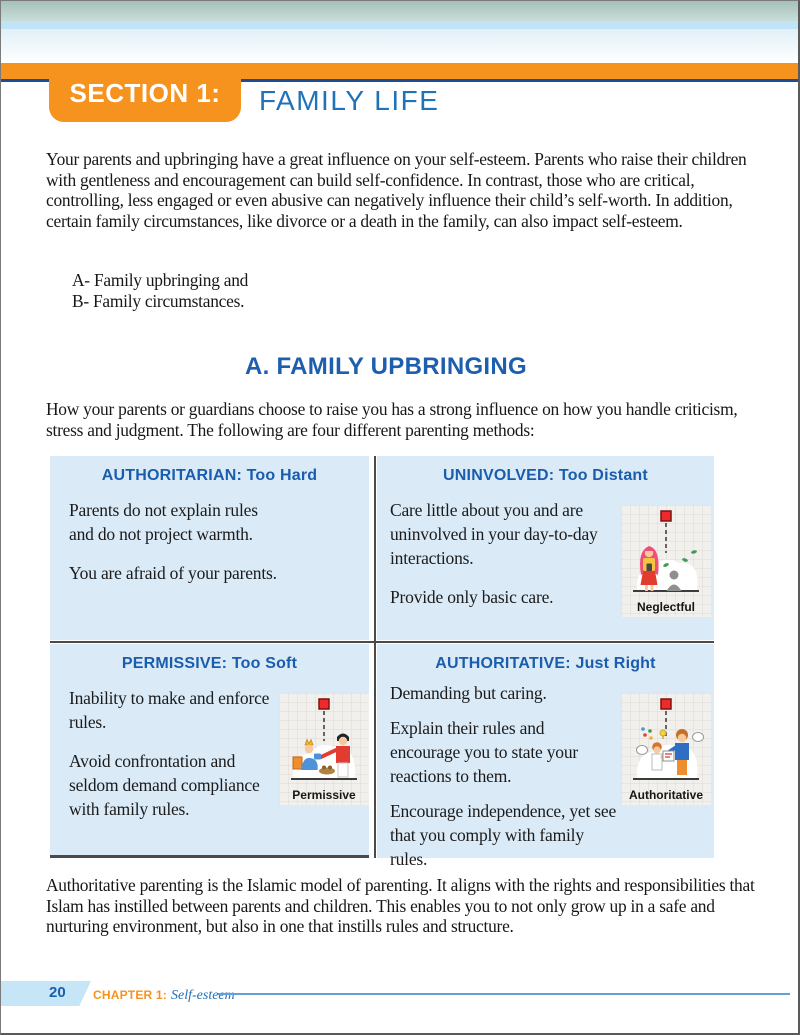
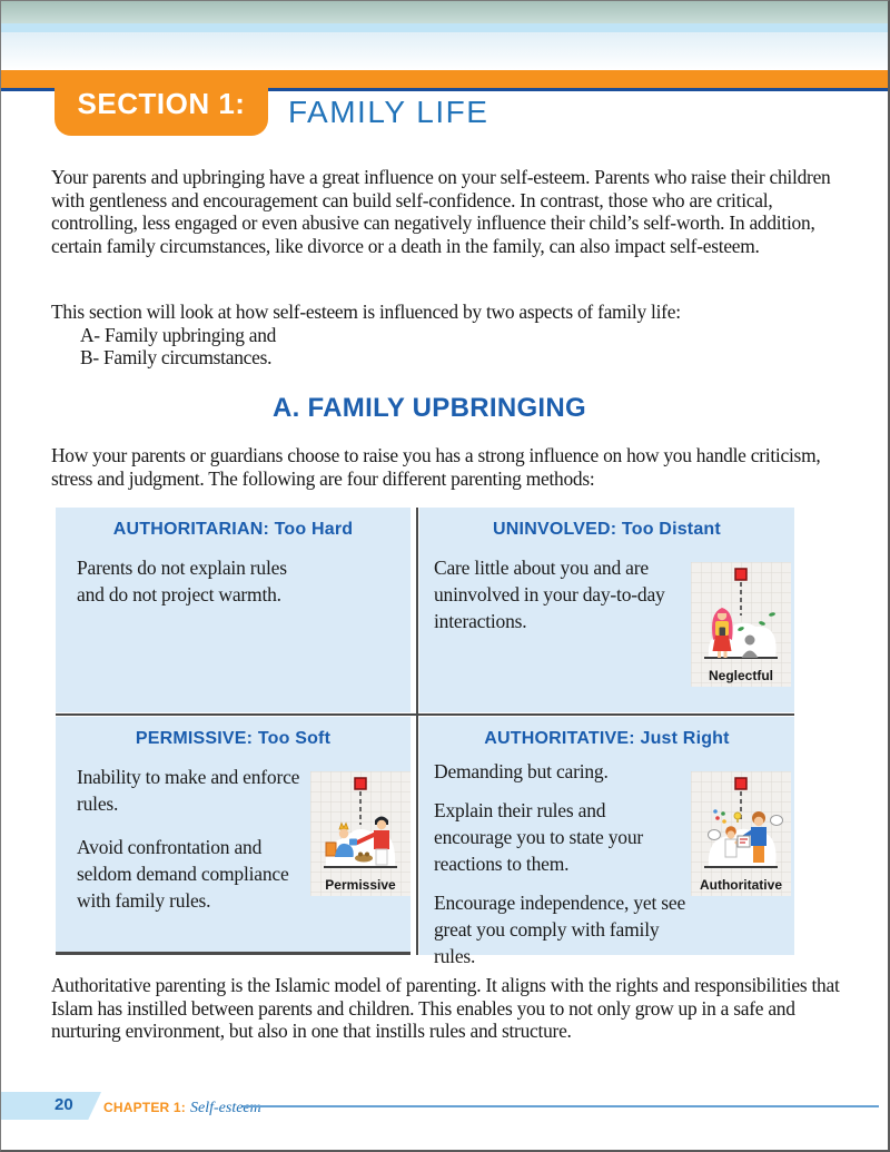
  SECTION 1:
  FAMILY LIFE
  Your parents and upbringing have a great influence on your self-esteem. Parents who raise their children with gentleness and encouragement can build self-confidence. In contrast, those who are critical, controlling, less engaged or even abusive can negatively influence their child’s self-worth. In addition, certain family circumstances, like divorce or a death in the family, can also impact self-esteem.
+ This section will look at how self-esteem is influenced by two aspects of family life:
  A- Family upbringing and
  B- Family circumstances.
  A. FAMILY UPBRINGING
  How your parents or guardians choose to raise you has a strong influence on how you handle criticism, stress and judgment. The following are four different parenting methods:
  AUTHORITARIAN: Too Hard
  Parents do not explain rules and do not project warmth.
- You are afraid of your parents.
  UNINVOLVED: Too Distant
  Care little about you and are uninvolved in your day-to-day interactions.
- Provide only basic care.
  Neglectful
  PERMISSIVE: Too Soft
  Inability to make and enforce rules.
  Avoid confrontation and seldom demand compliance with family rules.
  Permissive
  AUTHORITATIVE: Just Right
  Demanding but caring.
  Explain their rules and encourage you to state your reactions to them.
- Encourage independence, yet see that you comply with family rules.
+ Encourage independence, yet see great you comply with family rules.
  Authoritative
  Authoritative parenting is the Islamic model of parenting. It aligns with the rights and responsibilities that Islam has instilled between parents and children. This enables you to not only grow up in a safe and nurturing environment, but also in one that instills rules and structure.
  20
  CHAPTER 1: Self-esteem
